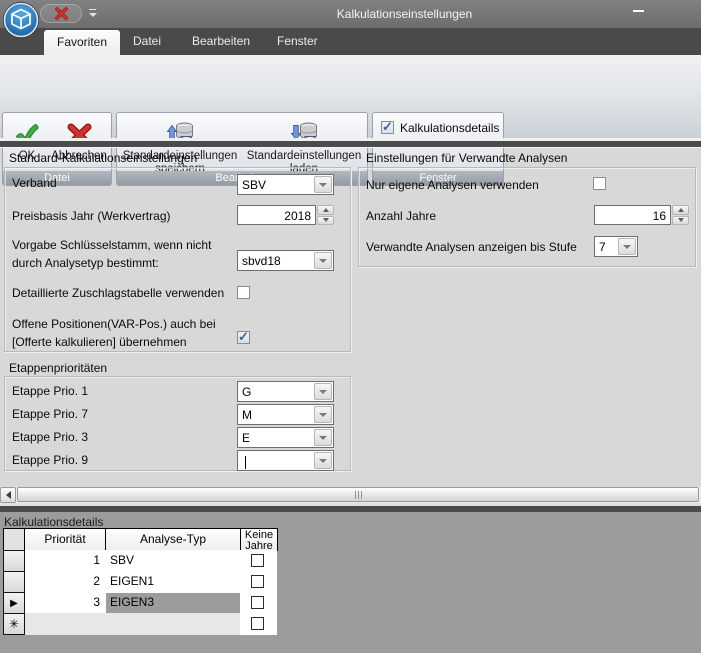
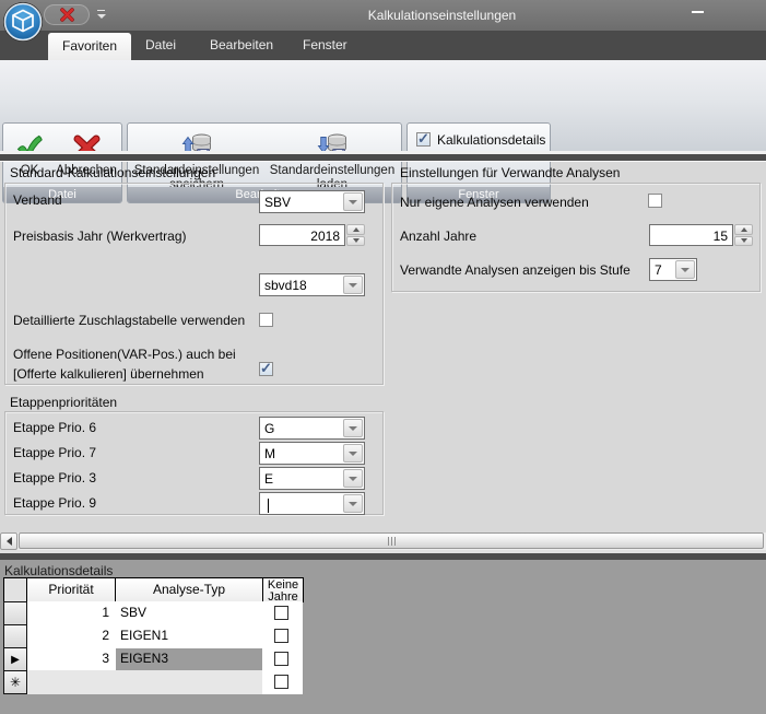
  Kalkulationseinstellungen
  Favoriten
  Datei
  Bearbeiten
  Fenster
  OK
  Abbrechen
  Datei
  Standardeinstellungen speichern
  Standardeinstellungen laden
  Kalkulationsdetails
  Fenster
  Standard-Kalkulationseinstellungen
  Verband
  SBV
  Preisbasis Jahr (Werkvertrag)
  2018
- Vorgabe Schlüsselstamm, wenn nicht durch Analysetyp bestimmt:
  sbvd18
  Detaillierte Zuschlagstabelle verwenden
  Offene Positionen(VAR-Pos.) auch bei [Offerte kalkulieren] übernehmen
  Einstellungen für Verwandte Analysen
  Nur eigene Analysen verwenden
  Anzahl Jahre
- 16
+ 15
  Verwandte Analysen anzeigen bis Stufe
  7
  Etappenprioritäten
- Etappe Prio. 1
+ Etappe Prio. 6
  G
  Etappe Prio. 7
  M
  Etappe Prio. 3
  E
  Etappe Prio. 9
  Kalkulationsdetails
  Priorität
  Analyse-Typ
  Keine
  Jahre
  ▶
  ✳
  1
  SBV
  2
  EIGEN1
  3
  EIGEN3
